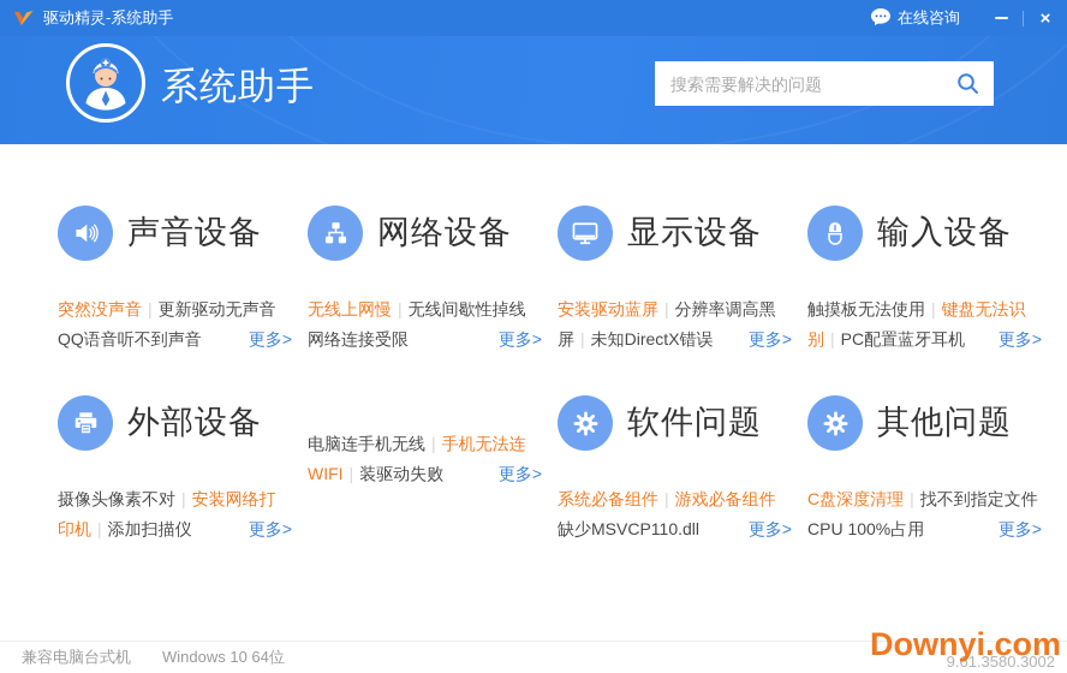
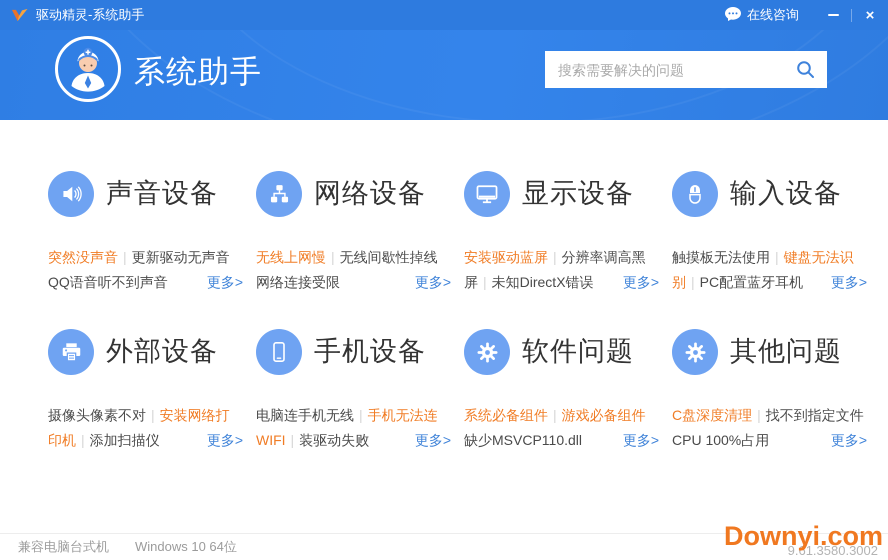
  驱动精灵-系统助手
  在线咨询
  ×
  系统助手
  搜索需要解决的问题
  声音设备
  突然没声音 | 更新驱动无声音 QQ语音听不到声音
  更多>
  网络设备
  无线上网慢 | 无线间歇性掉线 网络连接受限
  更多>
  显示设备
  安装驱动蓝屏 | 分辨率调高黑屏 | 未知DirectX错误
  更多>
  输入设备
  触摸板无法使用 | 键盘无法识别 | PC配置蓝牙耳机
  更多>
  外部设备
  摄像头像素不对 | 安装网络打印机 | 添加扫描仪
  更多>
+ 手机设备
  电脑连手机无线 | 手机无法连WIFI | 装驱动失败
  更多>
  软件问题
  系统必备组件 | 游戏必备组件 缺少MSVCP110.dll
  更多>
  其他问题
  C盘深度清理 | 找不到指定文件 CPU 100%占用
  更多>
  兼容电脑台式机
  Windows 10 64位
  Downyi.com
  9.61.3580.3002
